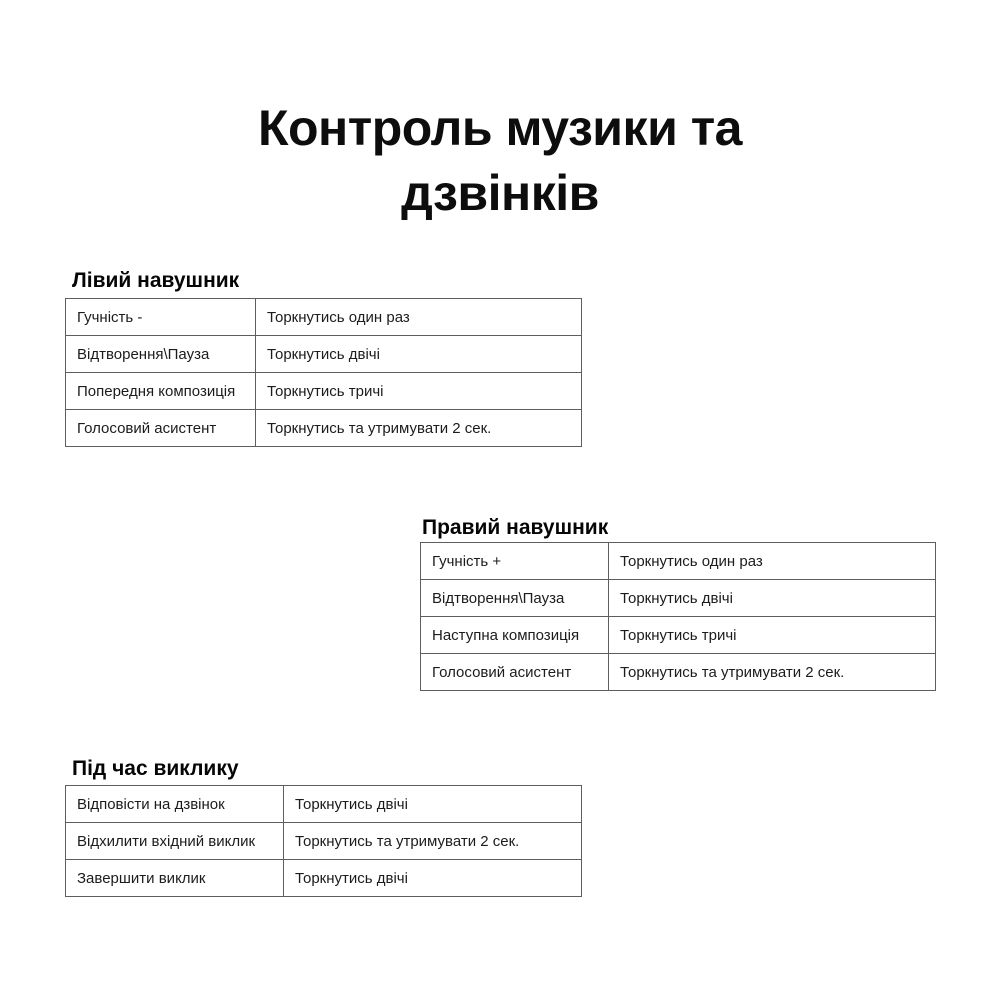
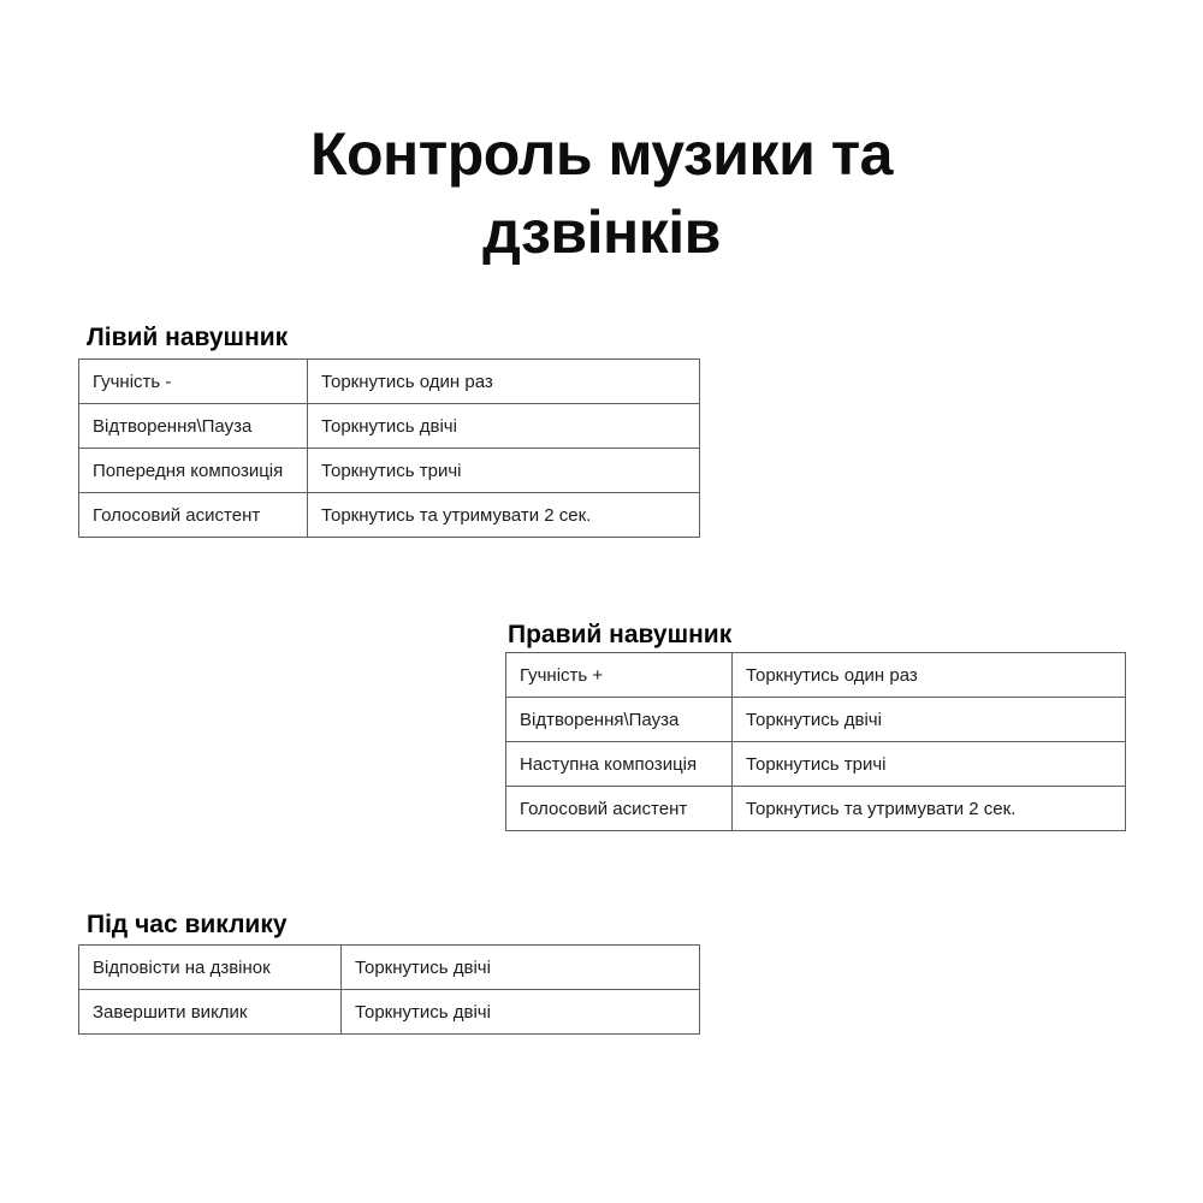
  Контроль музики та дзвінків
  Лівий навушник
  Гучність -	Торкнутись один раз
  Відтворення\Пауза	Торкнутись двічі
  Попередня композиція	Торкнутись тричі
  Голосовий асистент	Торкнутись та утримувати 2 сек.
  Правий навушник
  Гучність +	Торкнутись один раз
  Відтворення\Пауза	Торкнутись двічі
  Наступна композиція	Торкнутись тричі
  Голосовий асистент	Торкнутись та утримувати 2 сек.
  Під час виклику
  Відповісти на дзвінок	Торкнутись двічі
- Відхилити вхідний виклик	Торкнутись та утримувати 2 сек.
  Завершити виклик	Торкнутись двічі
